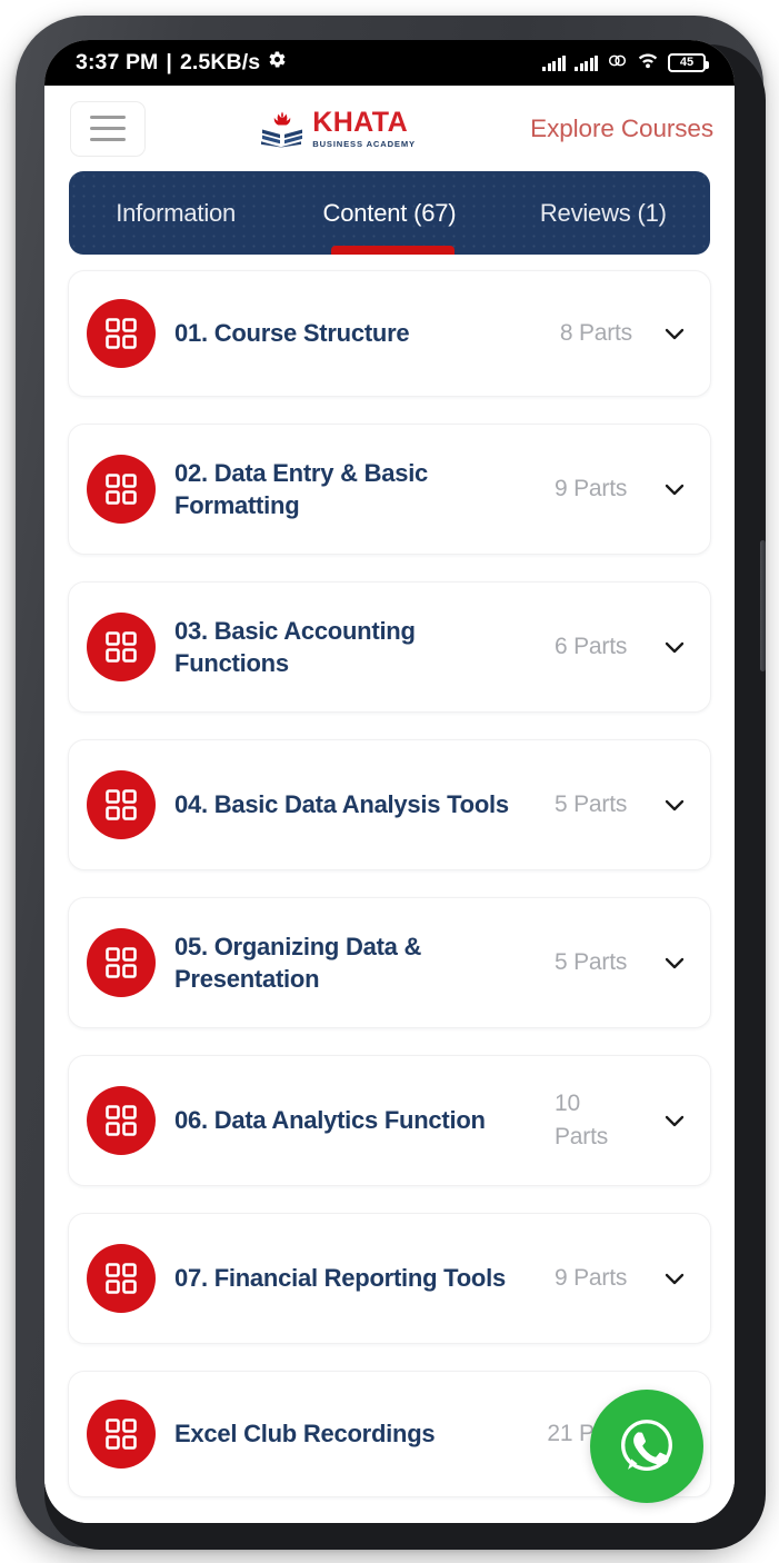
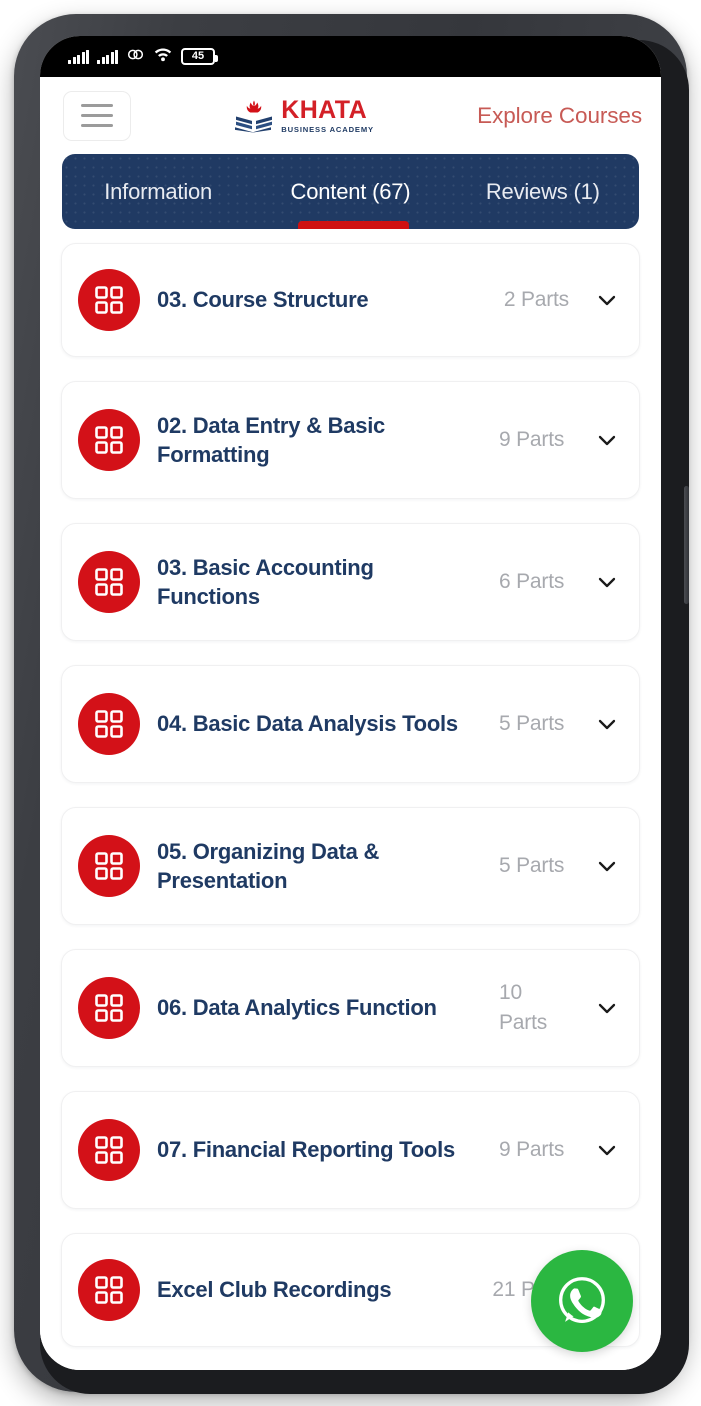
- 3:37 PM
- |
- 2.5KB/s
  45
  KHATA
  BUSINESS ACADEMY
  Explore Courses
  Information
  Content (67)
  Reviews (1)
- 01. Course Structure
+ 03. Course Structure
- 8 Parts
+ 2 Parts
  02. Data Entry & Basic Formatting
  9 Parts
  03. Basic Accounting Functions
  6 Parts
  04. Basic Data Analysis Tools
  5 Parts
  05. Organizing Data & Presentation
  5 Parts
  06. Data Analytics Function
  10 Parts
  07. Financial Reporting Tools
  9 Parts
  Excel Club Recordings
